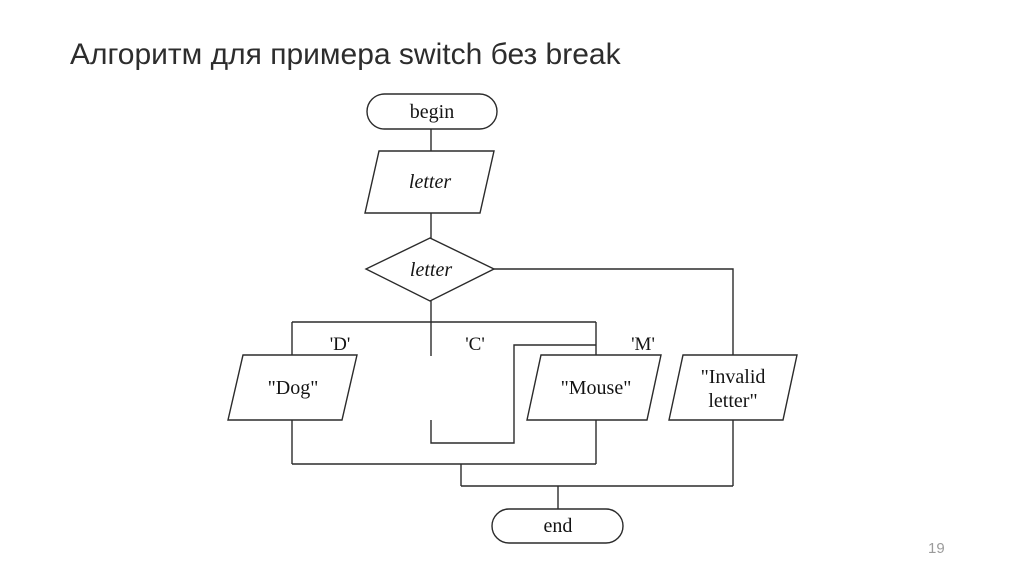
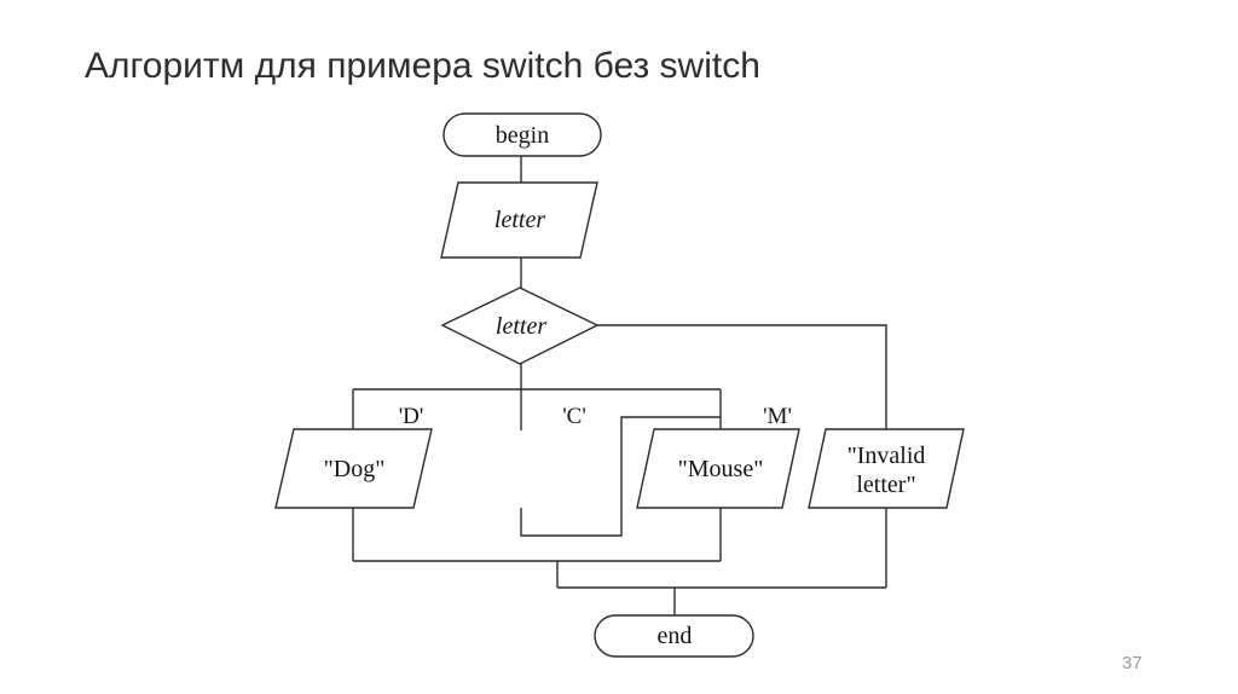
- Алгоритм для примера switch без break
+ Алгоритм для примера switch без switch
  begin
  letter
  letter
  'D'
  'C'
  'M'
  "Dog"
  "Mouse"
  "Invalid
  letter"
  end
- 19
+ 37
